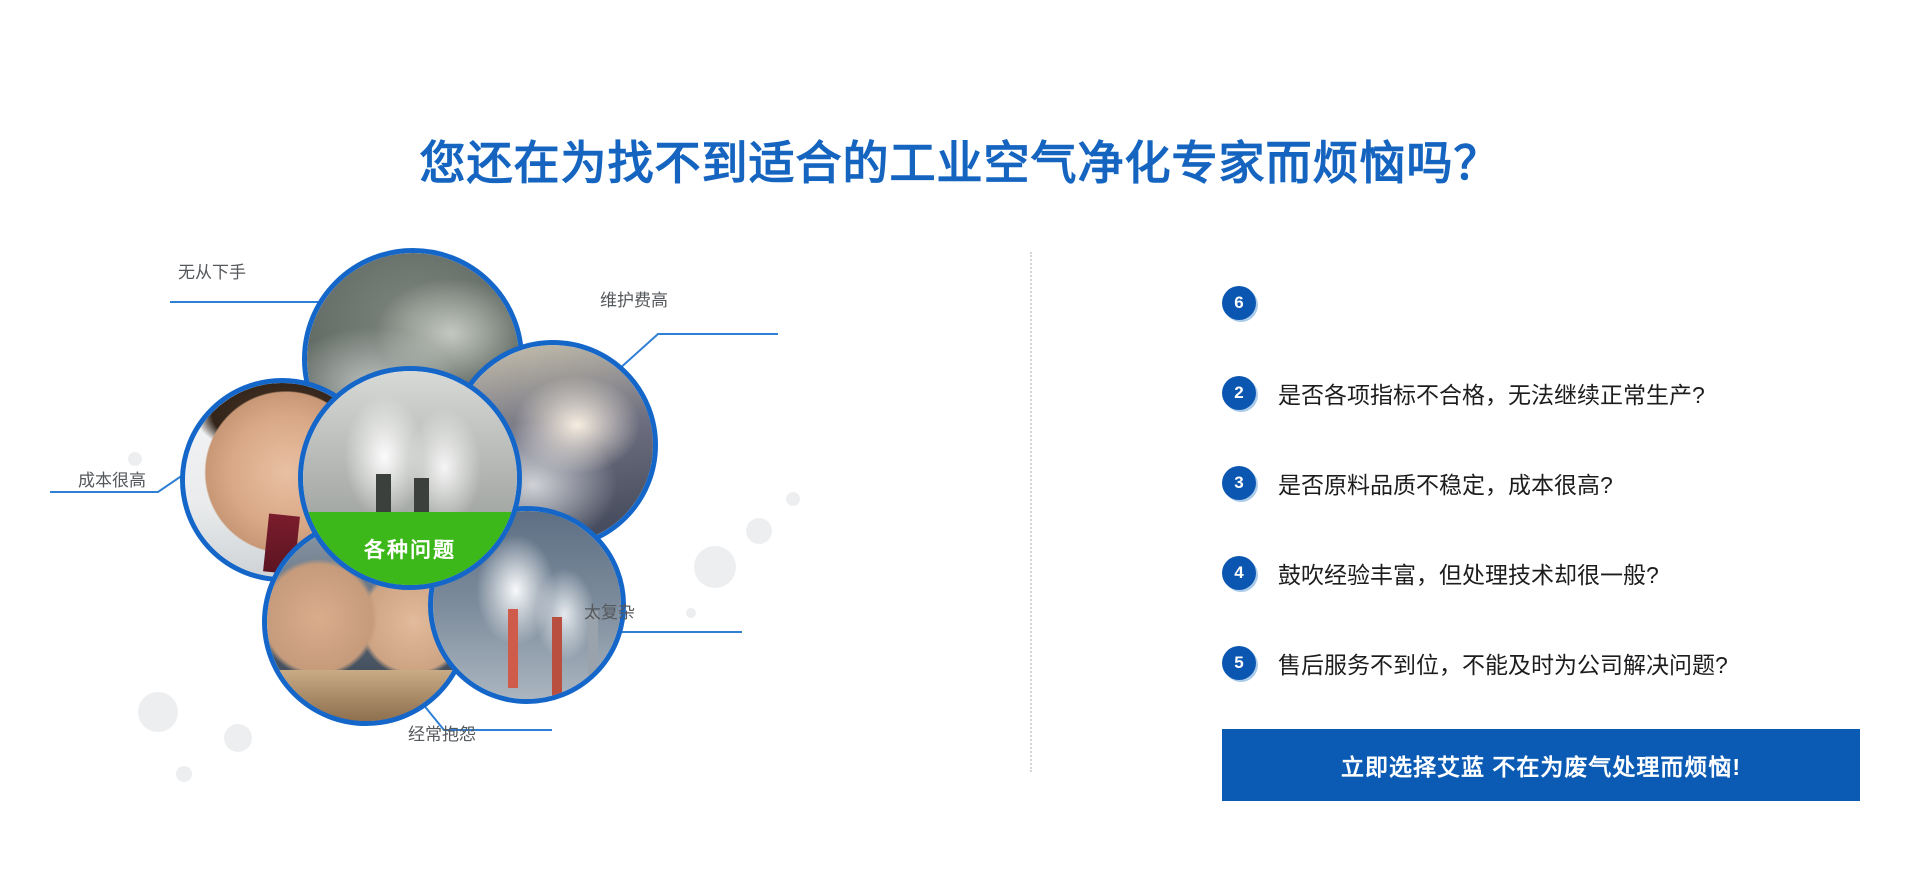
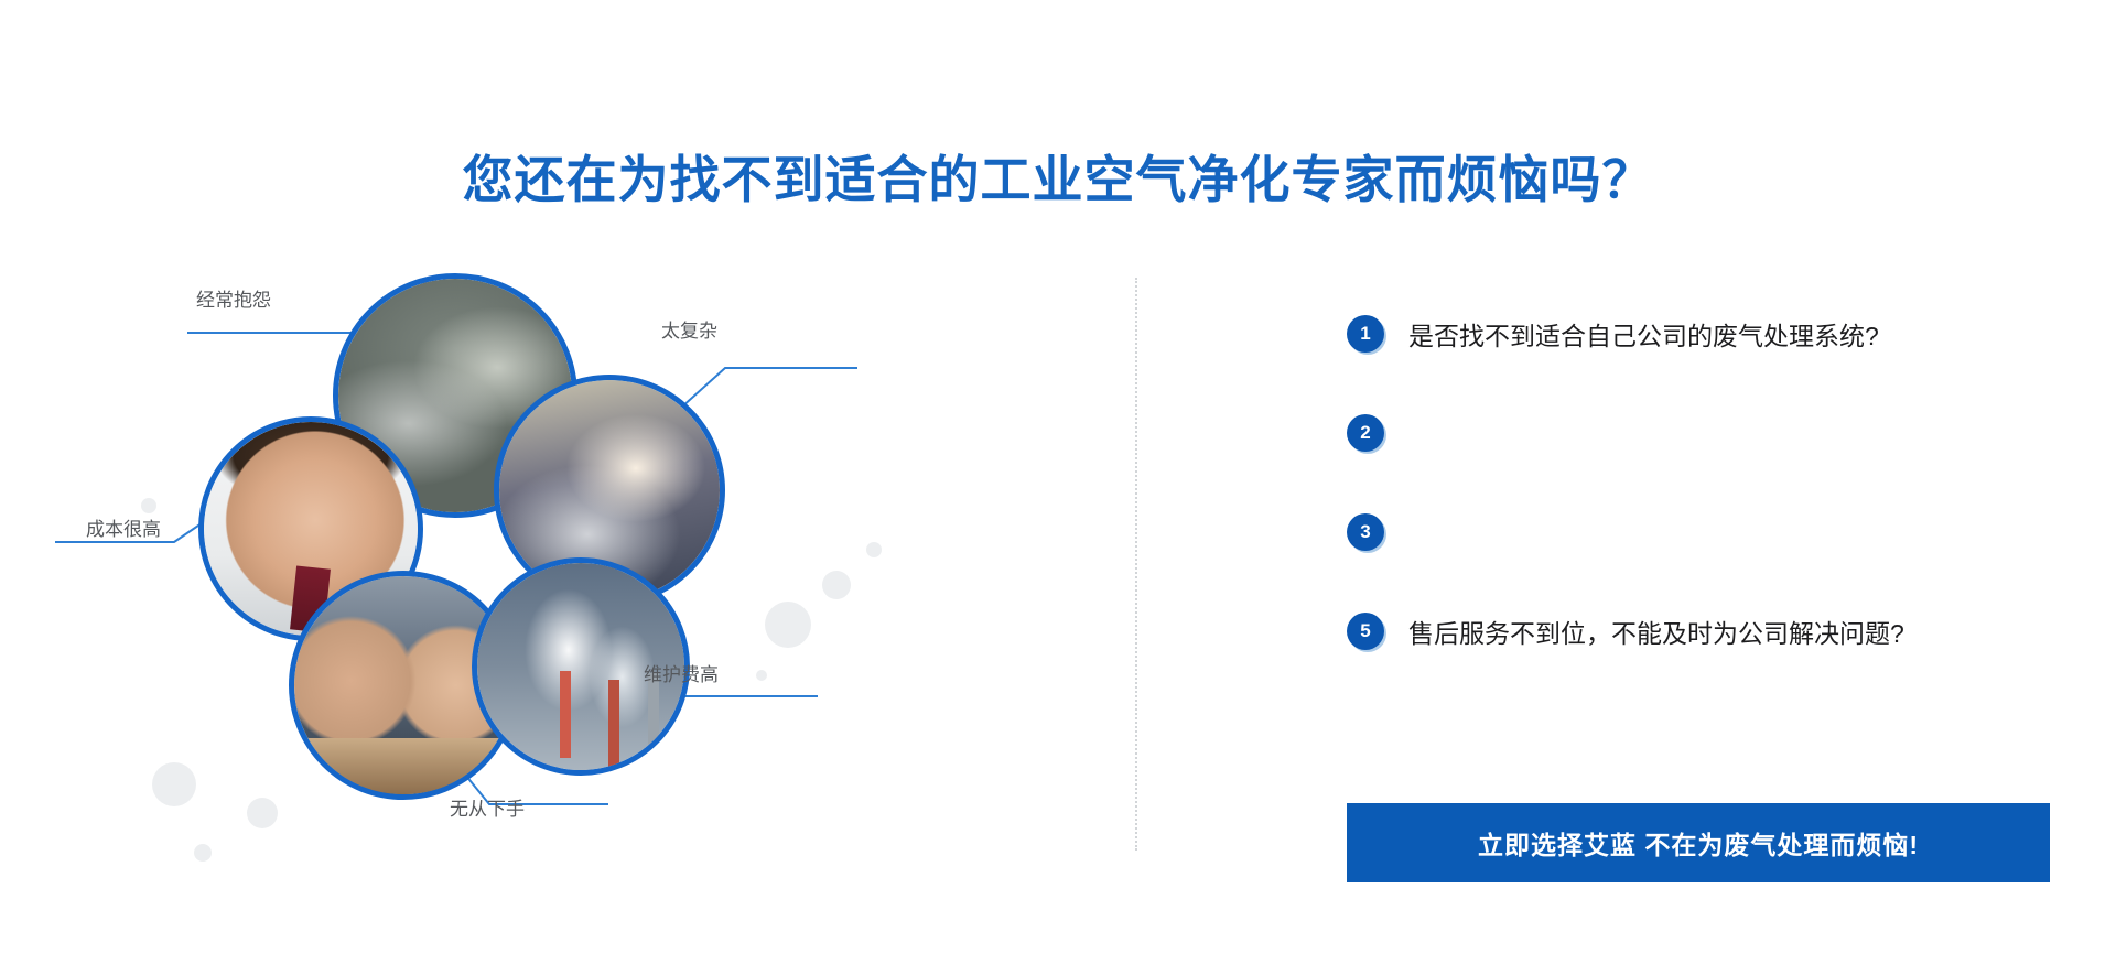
  您还在为找不到适合的工业空气净化专家而烦恼吗？
- 各种问题
- 无从下手
+ 经常抱怨
- 维护费高
+ 太复杂
  成本很高
- 太复杂
+ 维护费高
- 经常抱怨
+ 无从下手
- 6
+ 1
+ 是否找不到适合自己公司的废气处理系统?
  2
- 是否各项指标不合格，无法继续正常生产?
  3
- 是否原料品质不稳定，成本很高?
- 4
- 鼓吹经验丰富，但处理技术却很一般?
  5
  售后服务不到位，不能及时为公司解决问题?
  立即选择艾蓝 不在为废气处理而烦恼!
